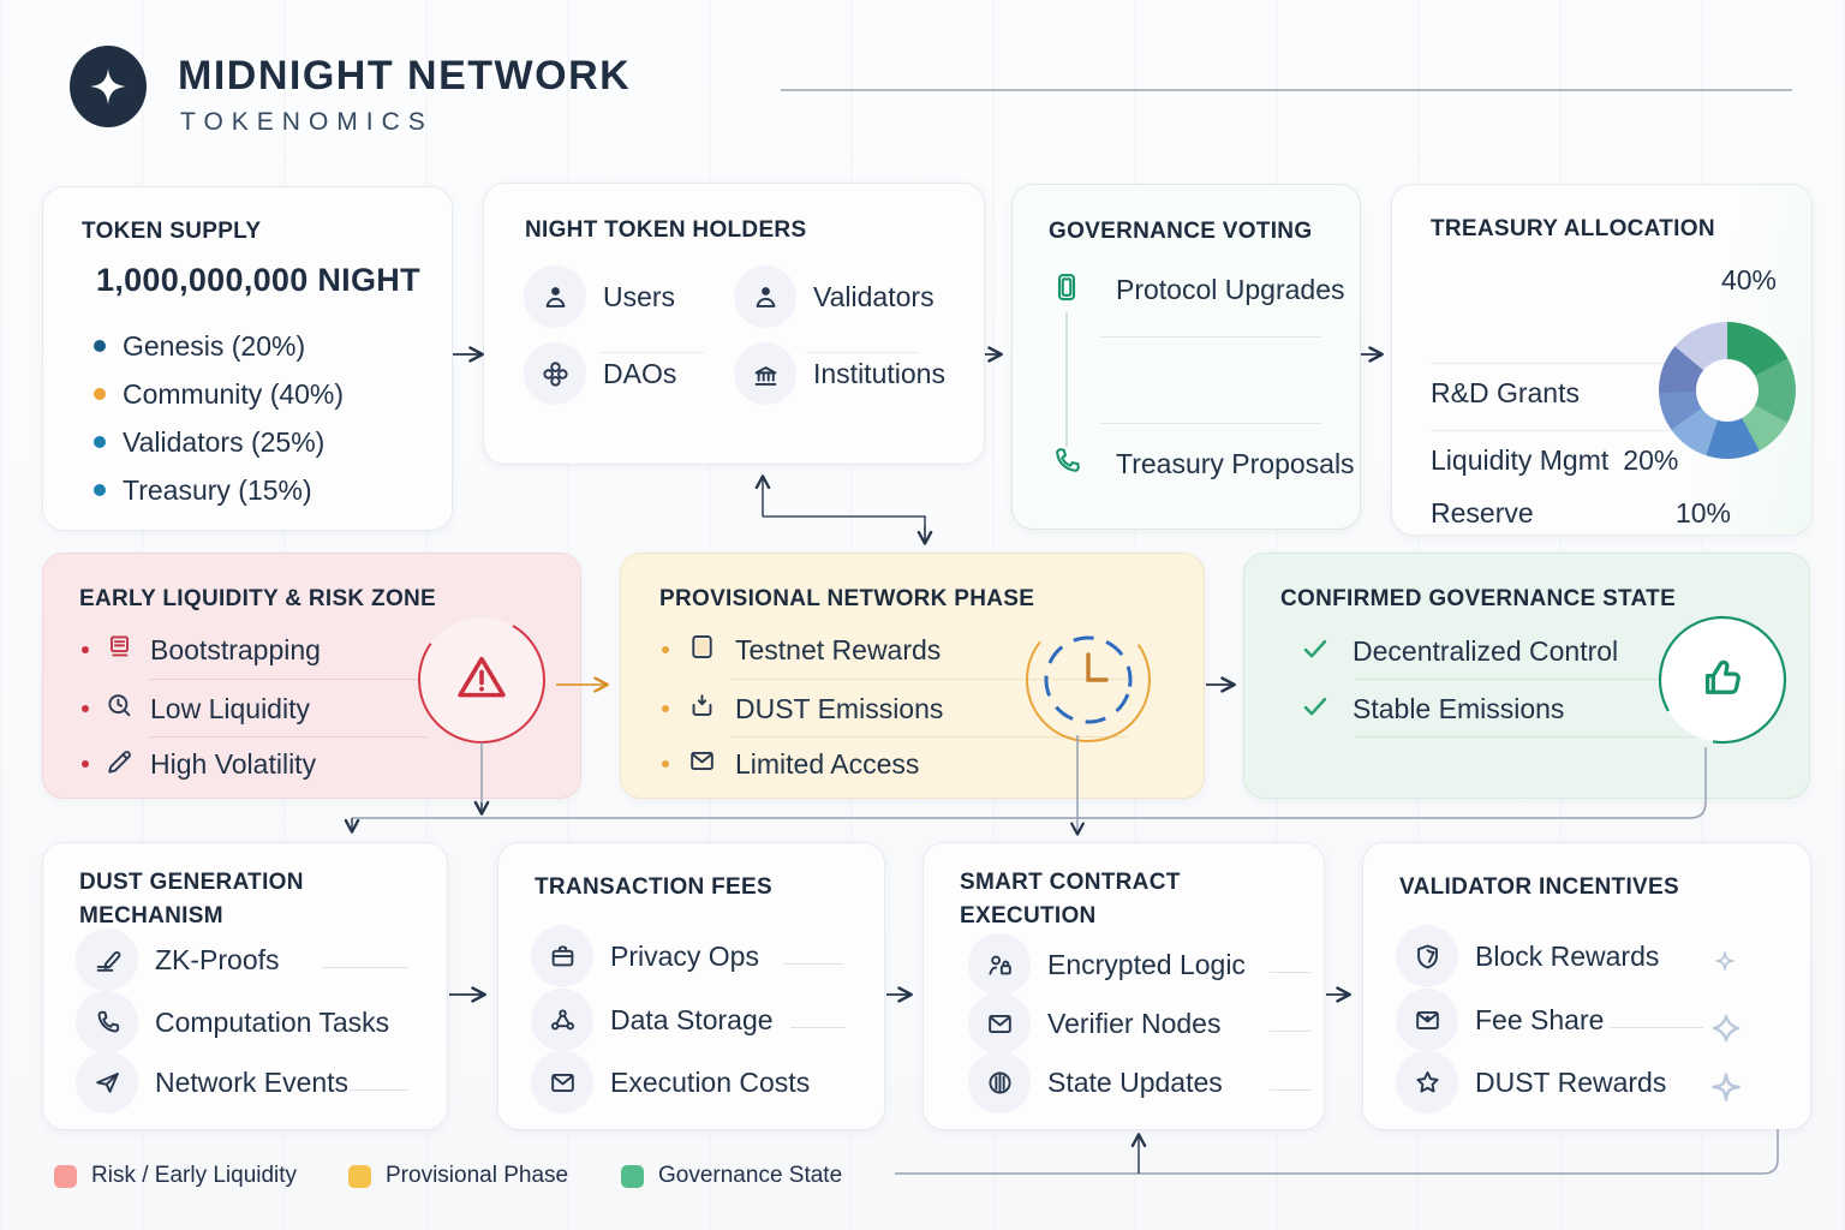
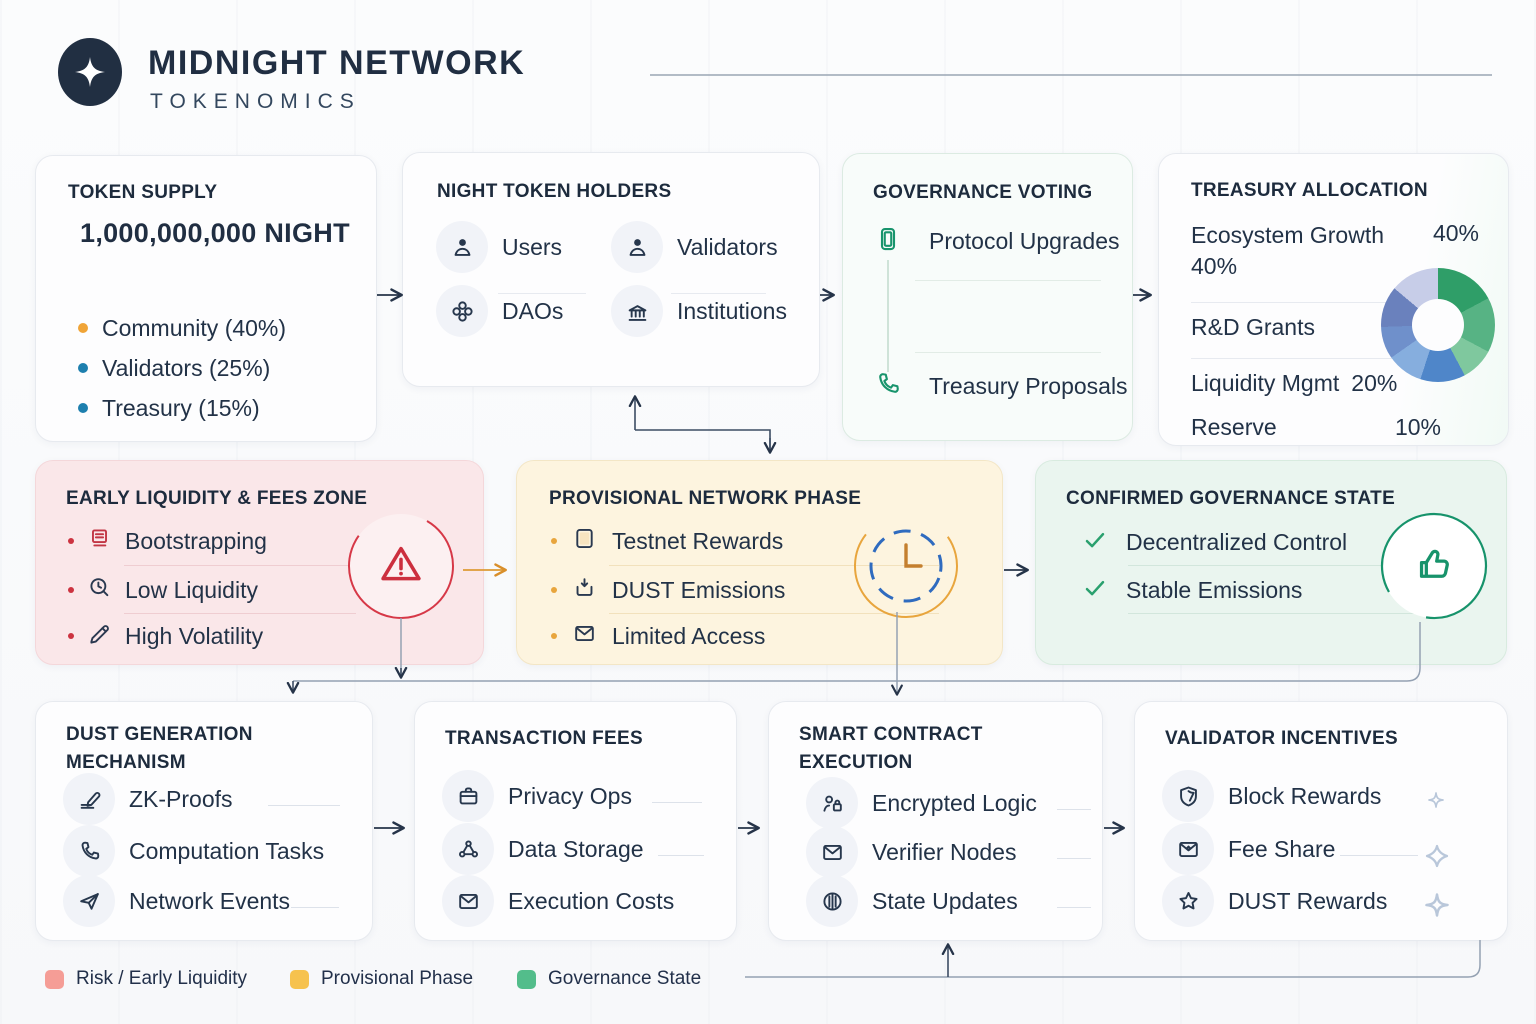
  MIDNIGHT NETWORK
  TOKENOMICS
  TOKEN SUPPLY
  1,000,000,000 NIGHT
- Genesis (20%)
  Community (40%)
  Validators (25%)
  Treasury (15%)
  NIGHT TOKEN HOLDERS
  Users
  Validators
  DAOs
  Institutions
  GOVERNANCE VOTING
  Protocol Upgrades
  Treasury Proposals
  TREASURY ALLOCATION
+ Ecosystem Growth 40%
  40%
  R&D Grants
  Liquidity Mgmt
  20%
  Reserve
  10%
- EARLY LIQUIDITY & RISK ZONE
+ EARLY LIQUIDITY & FEES ZONE
  Bootstrapping
  Low Liquidity
  High Volatility
  PROVISIONAL NETWORK PHASE
  Testnet Rewards
  DUST Emissions
  Limited Access
  CONFIRMED GOVERNANCE STATE
  Decentralized Control
  Stable Emissions
  DUST GENERATION
  MECHANISM
  ZK-Proofs
  Computation Tasks
  Network Events
  TRANSACTION FEES
  Privacy Ops
  Data Storage
  Execution Costs
  SMART CONTRACT
  EXECUTION
  Encrypted Logic
  Verifier Nodes
  State Updates
  VALIDATOR INCENTIVES
  Block Rewards
  Fee Share
  DUST Rewards
  Risk / Early Liquidity
  Provisional Phase
  Governance State
